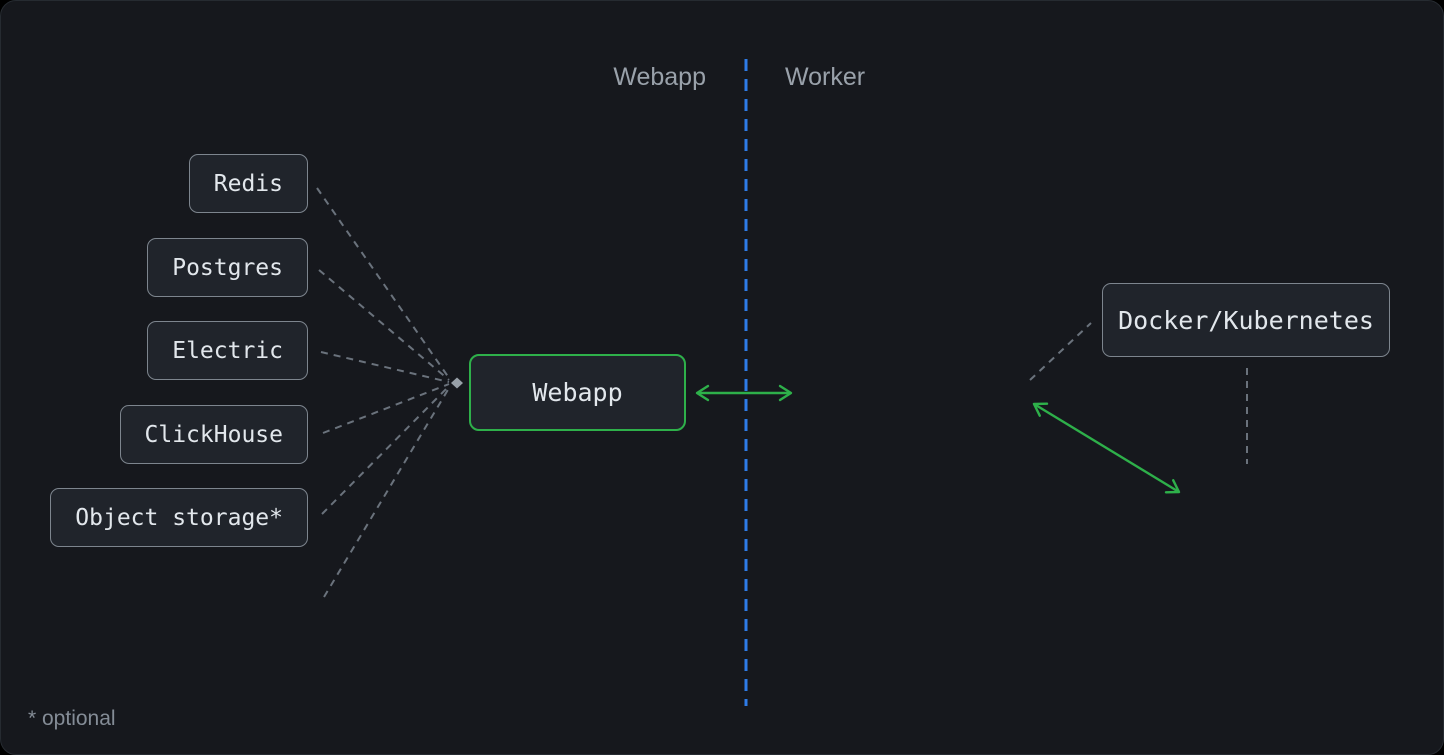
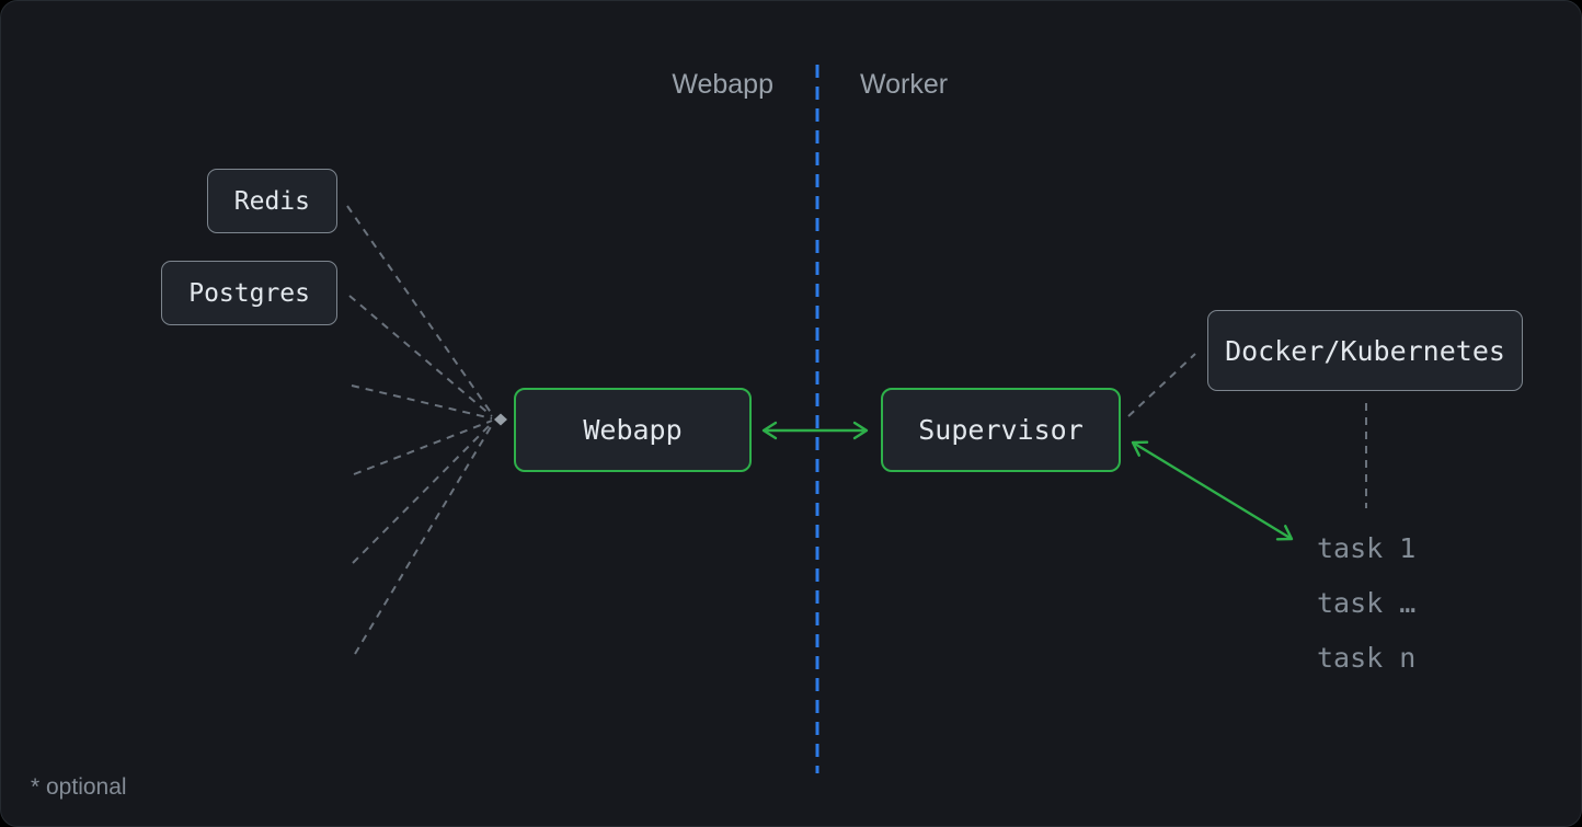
  Webapp
  Worker
  Redis
  Postgres
- Electric
- ClickHouse
- Object storage*
  Webapp
+ Supervisor
  Docker/Kubernetes
+ task 1
+ task …
+ task n
  * optional
